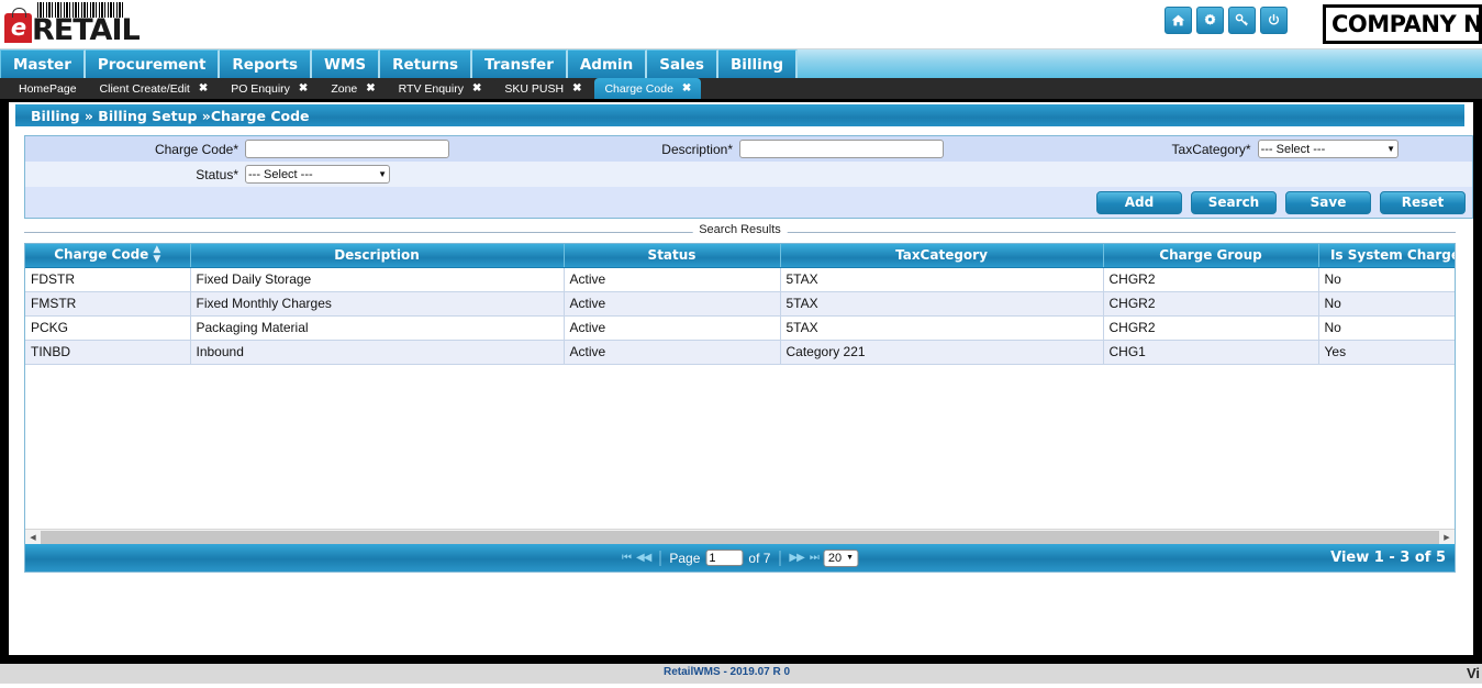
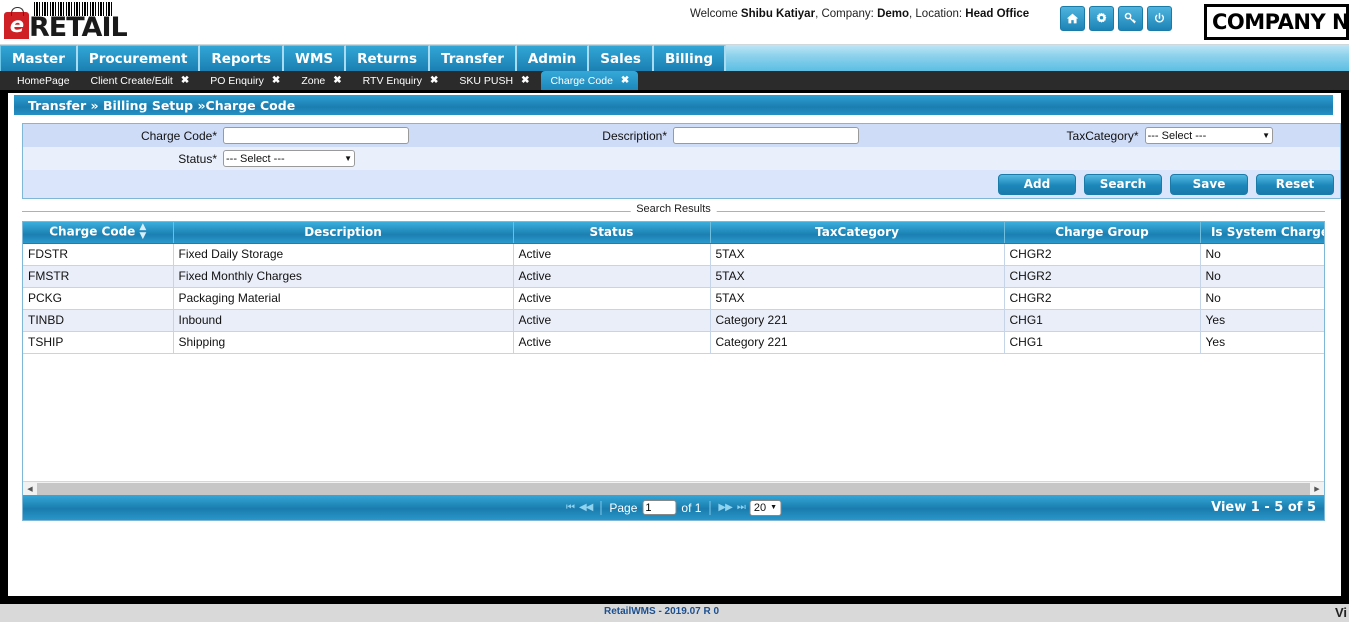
  e RETAIL
+ Welcome Shibu Katiyar, Company: Demo, Location: Head Office
  COMPANY N
  Master
  Procurement
  Reports
  WMS
  Returns
  Transfer
  Admin
  Sales
  Billing
  HomePage
  Client Create/Edit
  ✖
  PO Enquiry
  ✖
  Zone
  ✖
  RTV Enquiry
  ✖
  SKU PUSH
  ✖
  Charge Code
  ✖
- Billing » Billing Setup »Charge Code
+ Transfer » Billing Setup »Charge Code
  Charge Code*
  Description*
  TaxCategory*
  --- Select ---
  ▼
  Status*
  --- Select ---
  ▼
  Add
  Search
  Save
  Reset
  Search Results
  Charge Code ▲▼	Description	Status	TaxCategory	Charge Group	Is System Charg
  FDSTR	Fixed Daily Storage	Active	5TAX	CHGR2	No
  FMSTR	Fixed Monthly Charges	Active	5TAX	CHGR2	No
  PCKG	Packaging Material	Active	5TAX	CHGR2	No
  TINBD	Inbound	Active	Category 221	CHG1	Yes
+ TSHIP	Shipping	Active	Category 221	CHG1	Yes
  ⏮
  ◀◀
  Page
  1
- of 7
+ of 1
  ▶▶
  ⏭
  20
- View 1 - 3 of 5
+ View 1 - 5 of 5
  RetailWMS - 2019.07 R 0
  Vi
